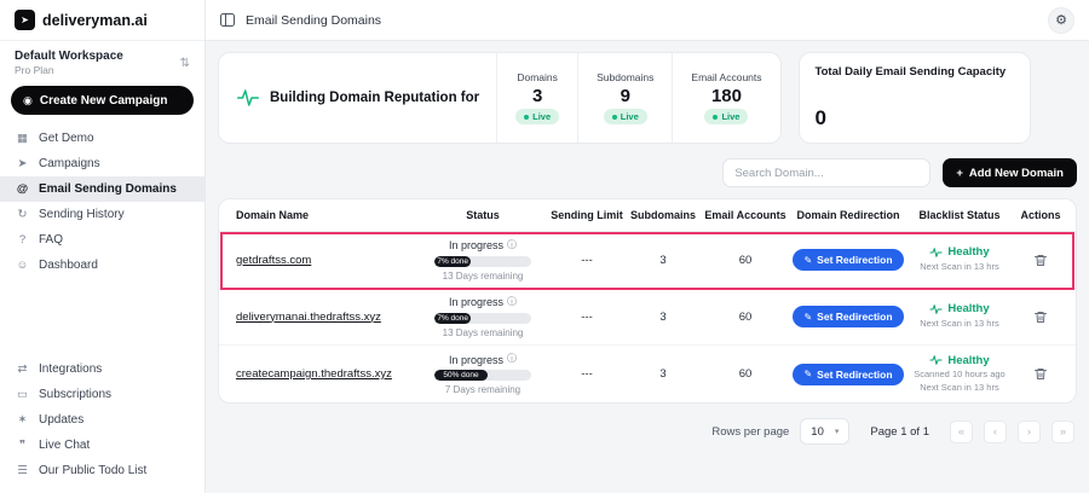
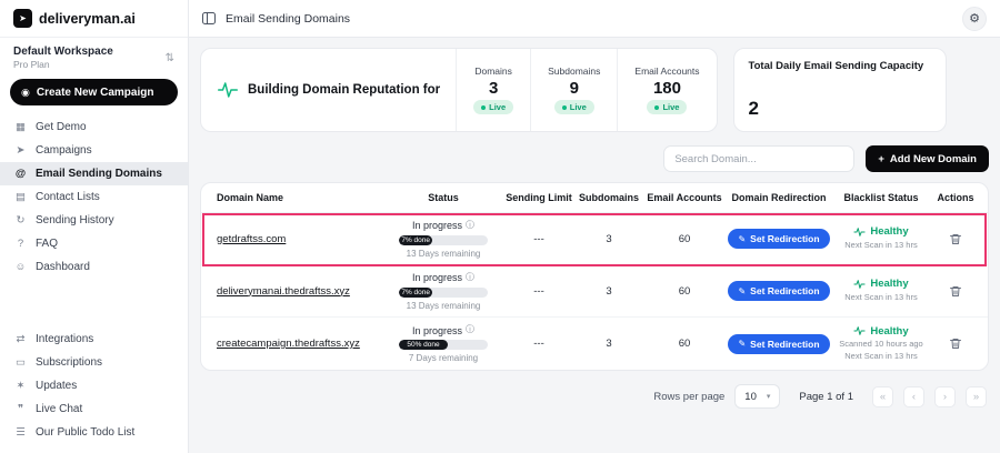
  ➤
  deliveryman.ai
  Default Workspace
  Pro Plan
  ⇅
  ◉
  Create New Campaign
  ▦
  Get Demo
  ➤
  Campaigns
  @
  Email Sending Domains
+ ▤
+ Contact Lists
  ↻
  Sending History
  ?
  FAQ
  ☺
  Dashboard
  ⇄
  Integrations
  ▭
  Subscriptions
  ✶
  Updates
  ❞
  Live Chat
  ☰
  Our Public Todo List
  Email Sending Domains
  ⚙
  Building Domain Reputation for
  Domains
  3
  Live
  Subdomains
  9
  Live
  Email Accounts
  180
  Live
  Total Daily Email Sending Capacity
- 0
+ 2
  Search Domain...
  +
  Add New Domain
  Domain Name
  Status
  Sending Limit
  Subdomains
  Email Accounts
  Domain Redirection
  Blacklist Status
  Actions
  getdraftss.com
  In progress
  ⓘ
  13 Days remaining
  ---
  3
  60
  ✎
  Set Redirection
  Healthy
  Next Scan in 13 hrs
  deliverymanai.thedraftss.xyz
  In progress
  ⓘ
  13 Days remaining
  ---
  3
  60
  ✎
  Set Redirection
  Healthy
  Next Scan in 13 hrs
  createcampaign.thedraftss.xyz
  In progress
  ⓘ
  7 Days remaining
  ---
  3
  60
  ✎
  Set Redirection
  Healthy
  Scanned 10 hours ago
  Next Scan in 13 hrs
  Rows per page
  10
  Page 1 of 1
  «
  ‹
  ›
  »
